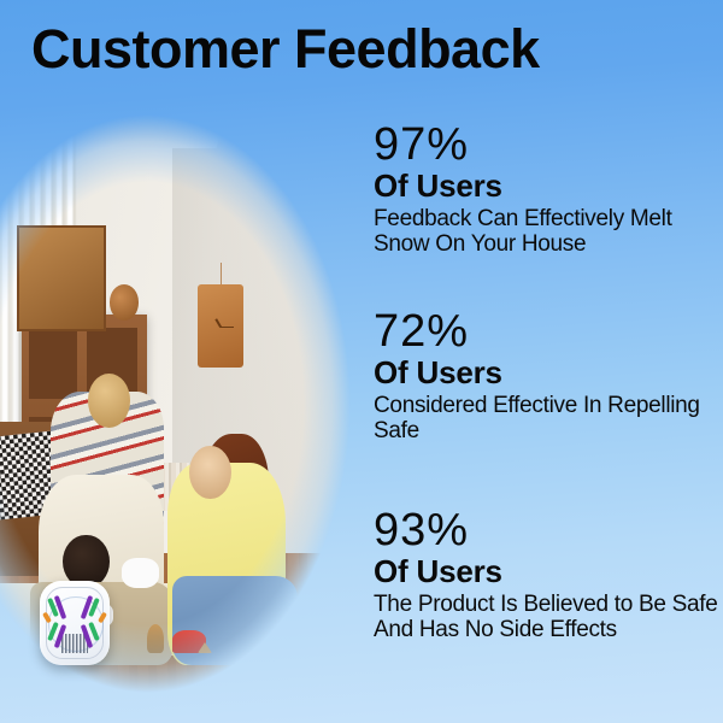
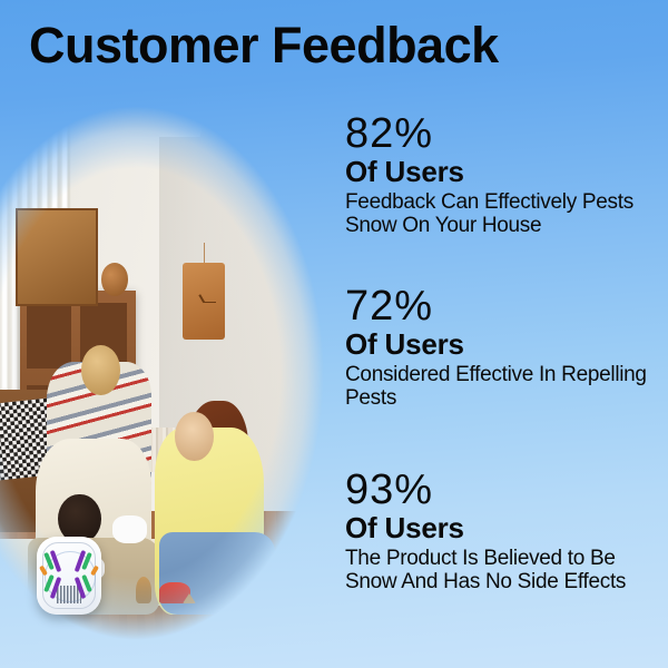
  Customer Feedback
- 97%
+ 82%
  Of Users
- Feedback Can Effectively Melt Snow On Your House
+ Feedback Can Effectively Pests Snow On Your House
  72%
  Of Users
- Considered Effective In Repelling Safe
+ Considered Effective In Repelling Pests
  93%
  Of Users
- The Product Is Believed to Be Safe And Has No Side Effects
+ The Product Is Believed to Be Snow And Has No Side Effects
